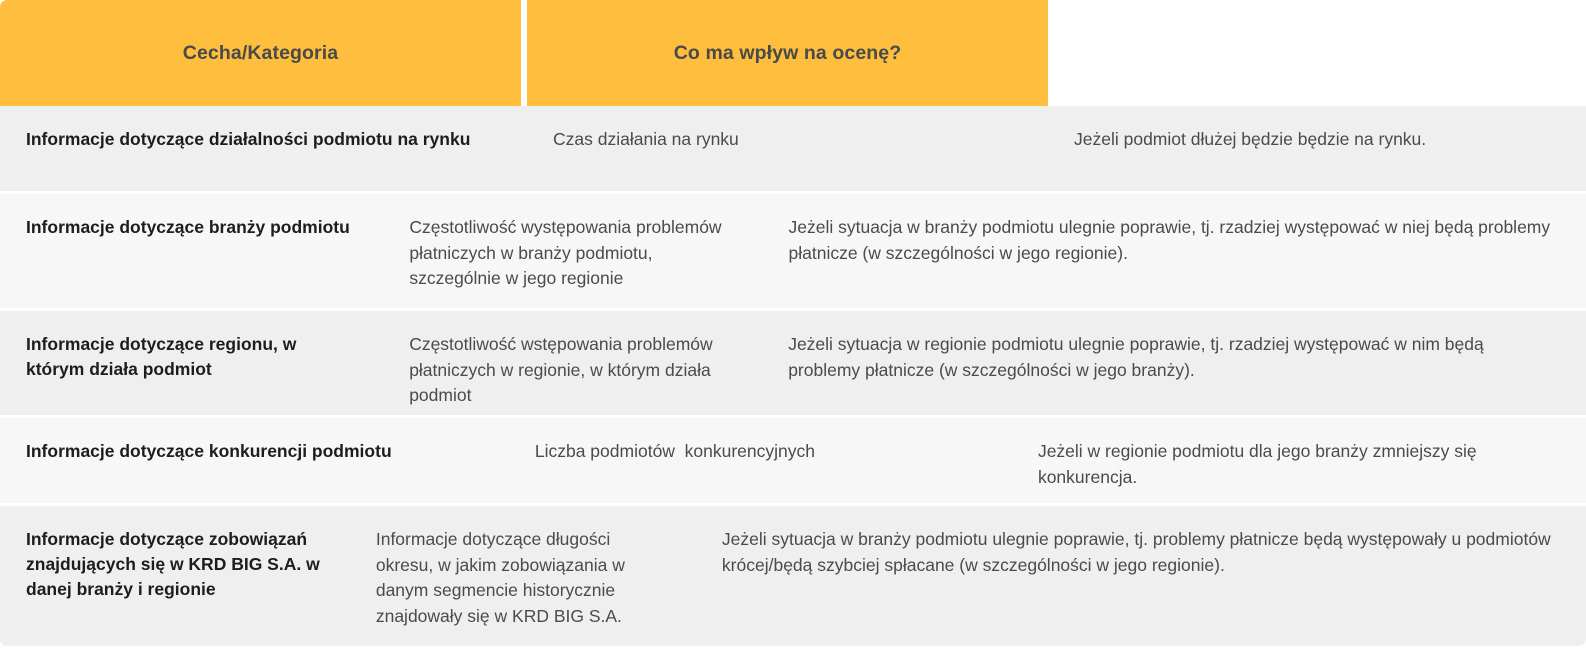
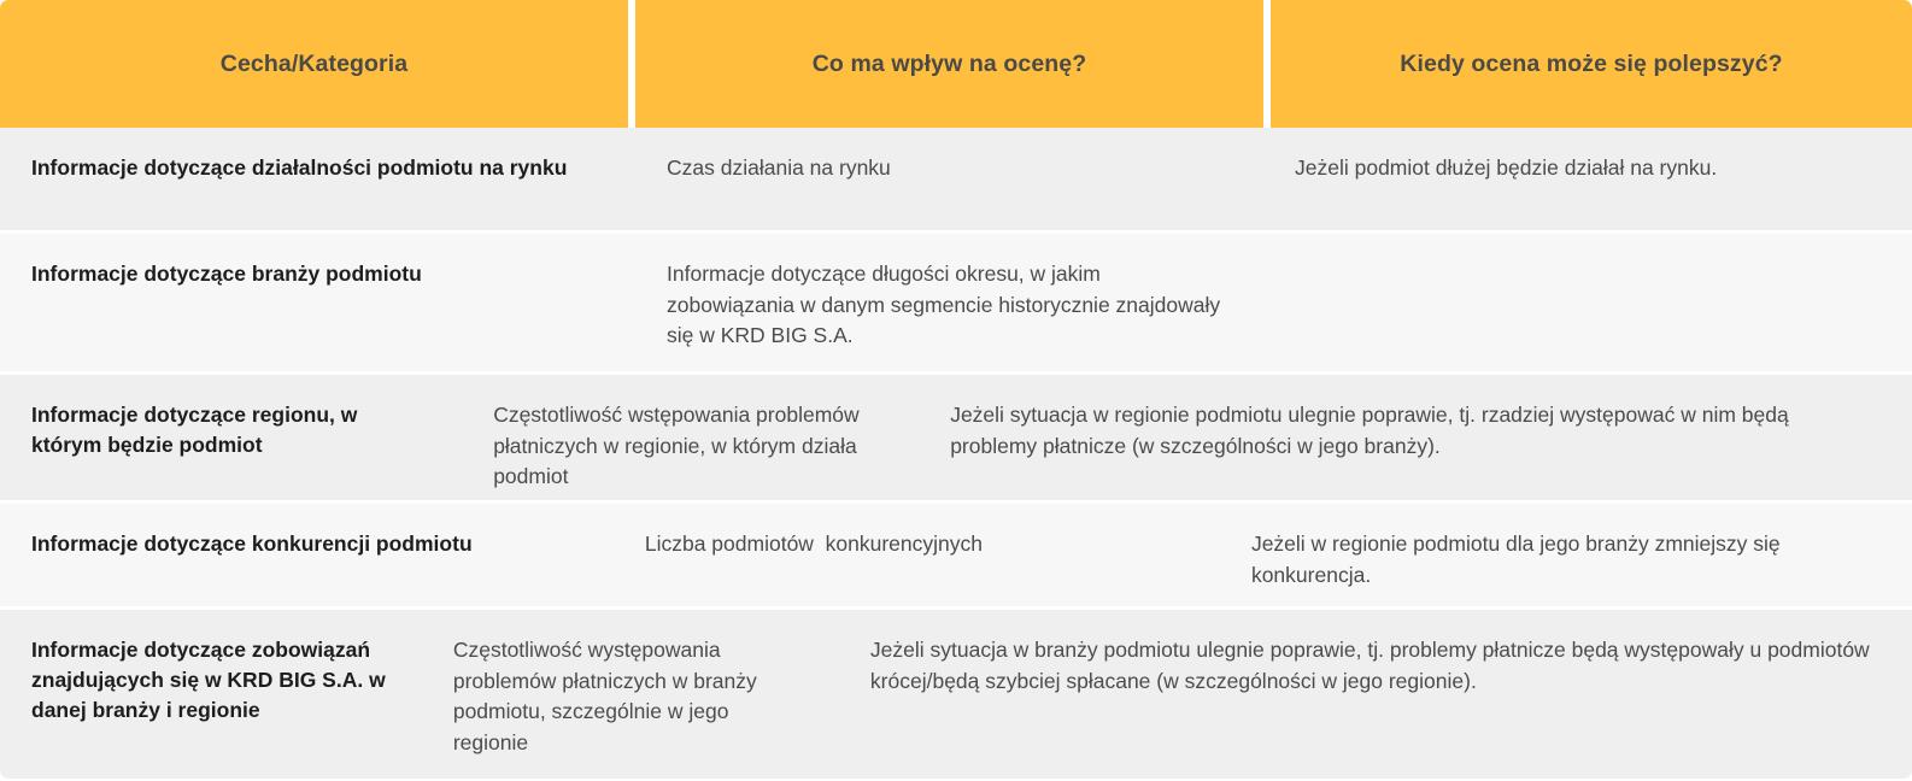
  Cecha/Kategoria
  Co ma wpływ na ocenę?
+ Kiedy ocena może się polepszyć?
  Informacje dotyczące działalności podmiotu na rynku
  Czas działania na rynku
- Jeżeli podmiot dłużej będzie będzie na rynku.
+ Jeżeli podmiot dłużej będzie działał na rynku.
  Informacje dotyczące branży podmiotu
- Częstotliwość występowania problemów płatniczych w branży podmiotu, szczególnie w jego regionie
+ Informacje dotyczące długości okresu, w jakim zobowiązania w danym segmencie historycznie znajdowały się w KRD BIG S.A.
- Jeżeli sytuacja w branży podmiotu ulegnie poprawie, tj. rzadziej występować w niej będą problemy płatnicze (w szczególności w jego regionie).
- Informacje dotyczące regionu, w którym działa podmiot
+ Informacje dotyczące regionu, w którym będzie podmiot
  Częstotliwość wstępowania problemów płatniczych w regionie, w którym działa podmiot
  Jeżeli sytuacja w regionie podmiotu ulegnie poprawie, tj. rzadziej występować w nim będą problemy płatnicze (w szczególności w jego branży).
  Informacje dotyczące konkurencji podmiotu
  Liczba podmiotów konkurencyjnych
  Jeżeli w regionie podmiotu dla jego branży zmniejszy się konkurencja.
  Informacje dotyczące zobowiązań znajdujących się w KRD BIG S.A. w danej branży i regionie
- Informacje dotyczące długości okresu, w jakim zobowiązania w danym segmencie historycznie znajdowały się w KRD BIG S.A.
+ Częstotliwość występowania problemów płatniczych w branży podmiotu, szczególnie w jego regionie
  Jeżeli sytuacja w branży podmiotu ulegnie poprawie, tj. problemy płatnicze będą występowały u podmiotów krócej/będą szybciej spłacane (w szczególności w jego regionie).
